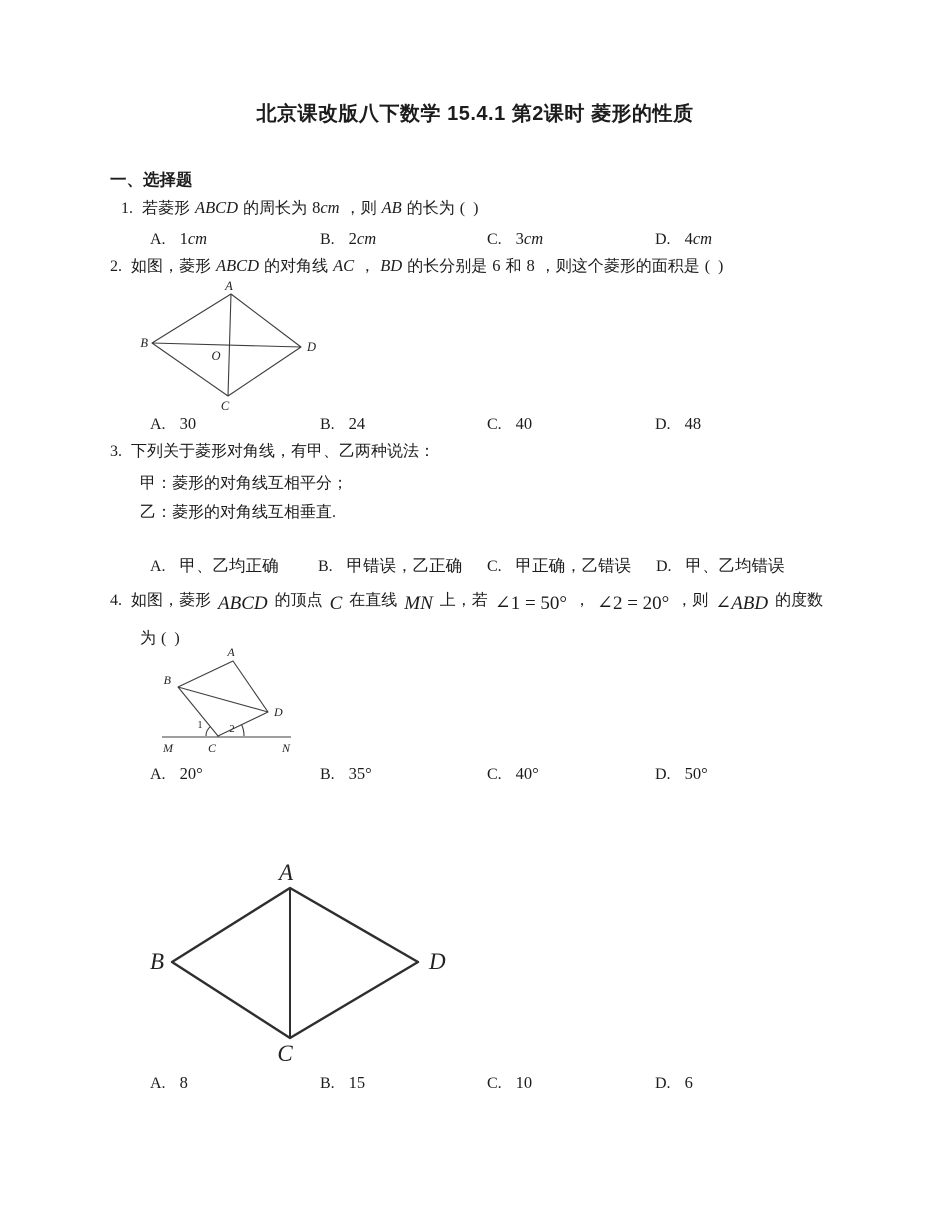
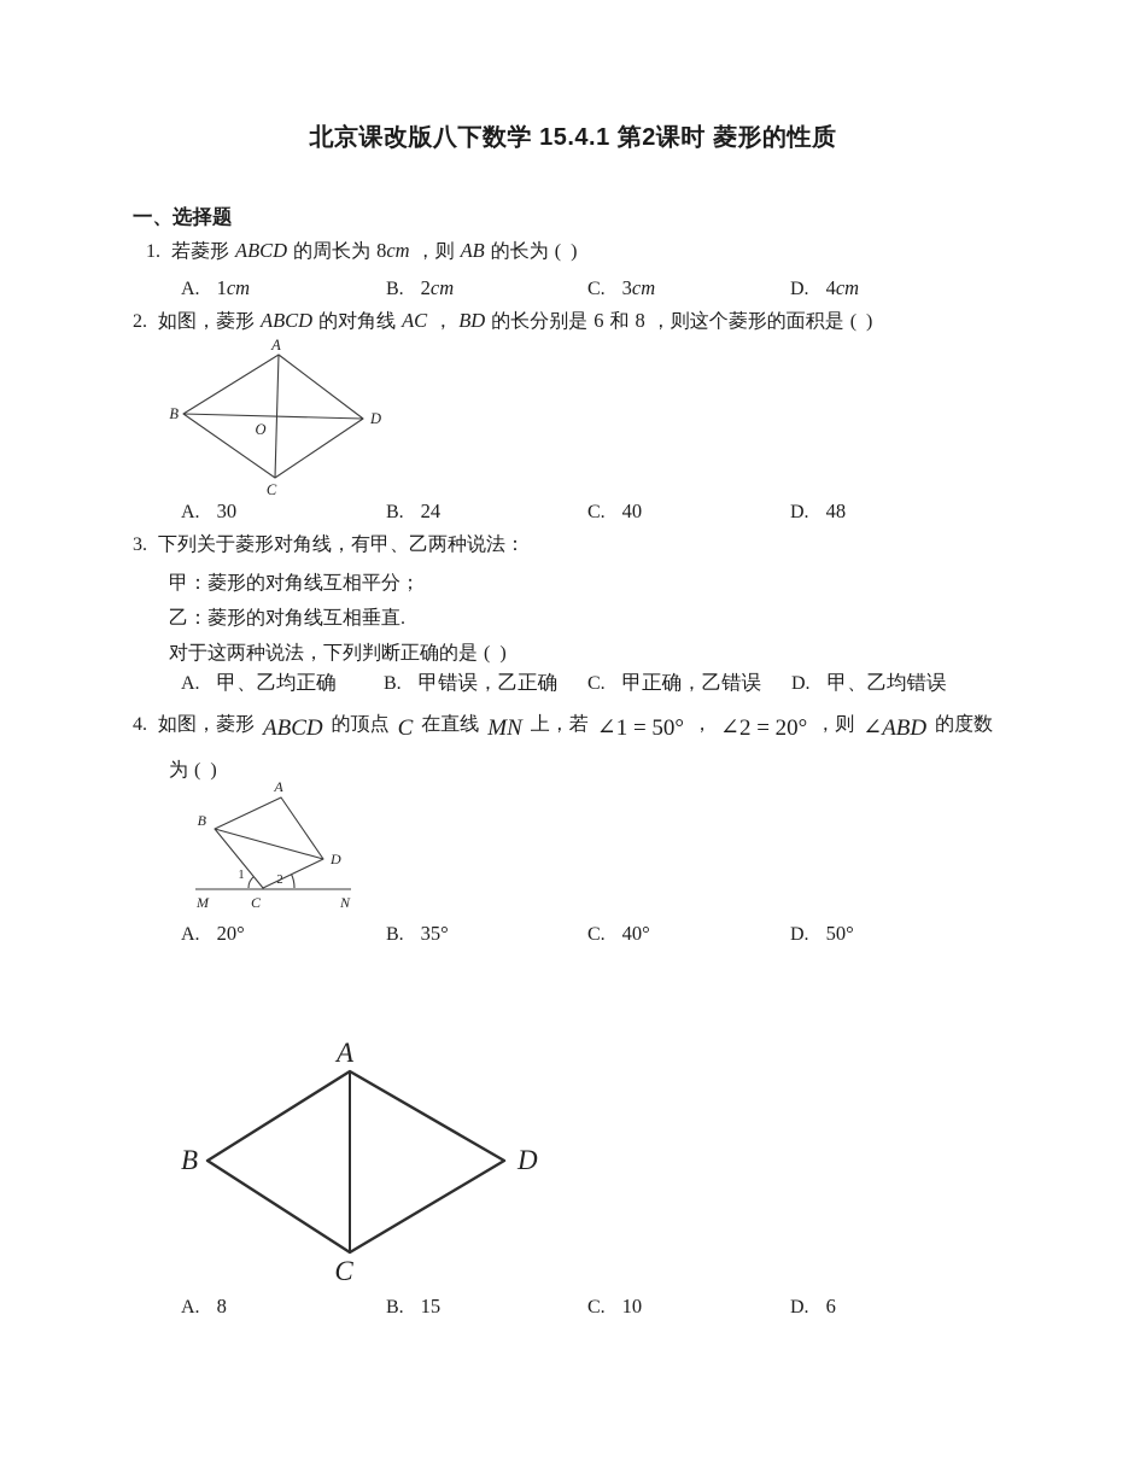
  北京课改版八下数学 15.4.1 第2课时 菱形的性质
  一、选择题
  1. 若菱形 ABCD 的周长为 8cm ，则 AB 的长为 ( )
  A. 1cm
  B. 2cm
  C. 3cm
  D. 4cm
  2. 如图，菱形 ABCD 的对角线 AC ， BD 的长分别是 6 和 8 ，则这个菱形的面积是 ( )
  A
  B
  D
  C
  O
  A. 30
  B. 24
  C. 40
  D. 48
  3. 下列关于菱形对角线，有甲、乙两种说法：
  甲：菱形的对角线互相平分；
  乙：菱形的对角线互相垂直.
+ 对于这两种说法，下列判断正确的是 ( )
  A. 甲、乙均正确
  B. 甲错误，乙正确
  C. 甲正确，乙错误
  D. 甲、乙均错误
  4. 如图，菱形 ABCD 的顶点 C 在直线 MN 上，若 ∠1 = 50° ， ∠2 = 20° ，则 ∠ABD 的度数
  为 ( )
  A
  B
  D
  C
  M
  N
  1
  2
  A. 20°
  B. 35°
  C. 40°
  D. 50°
  A
  B
  D
  C
  A. 8
  B. 15
  C. 10
  D. 6
